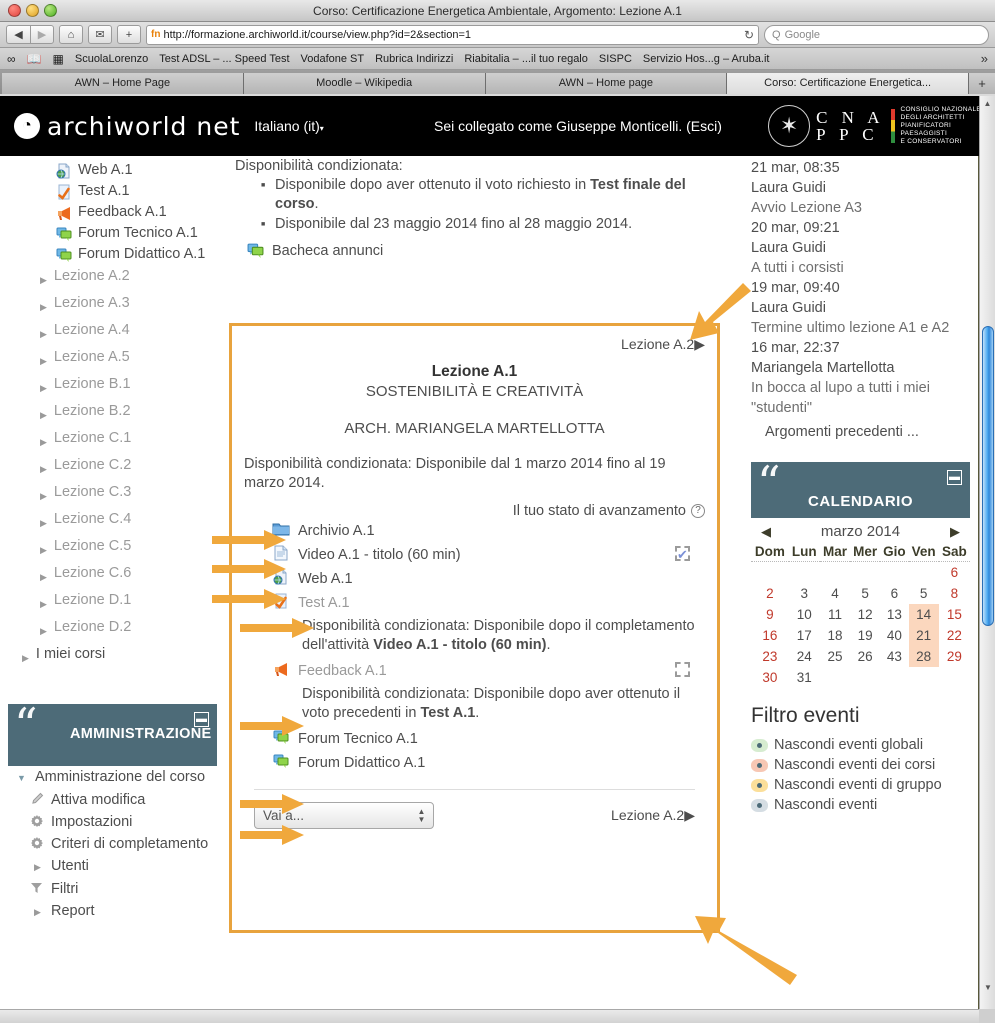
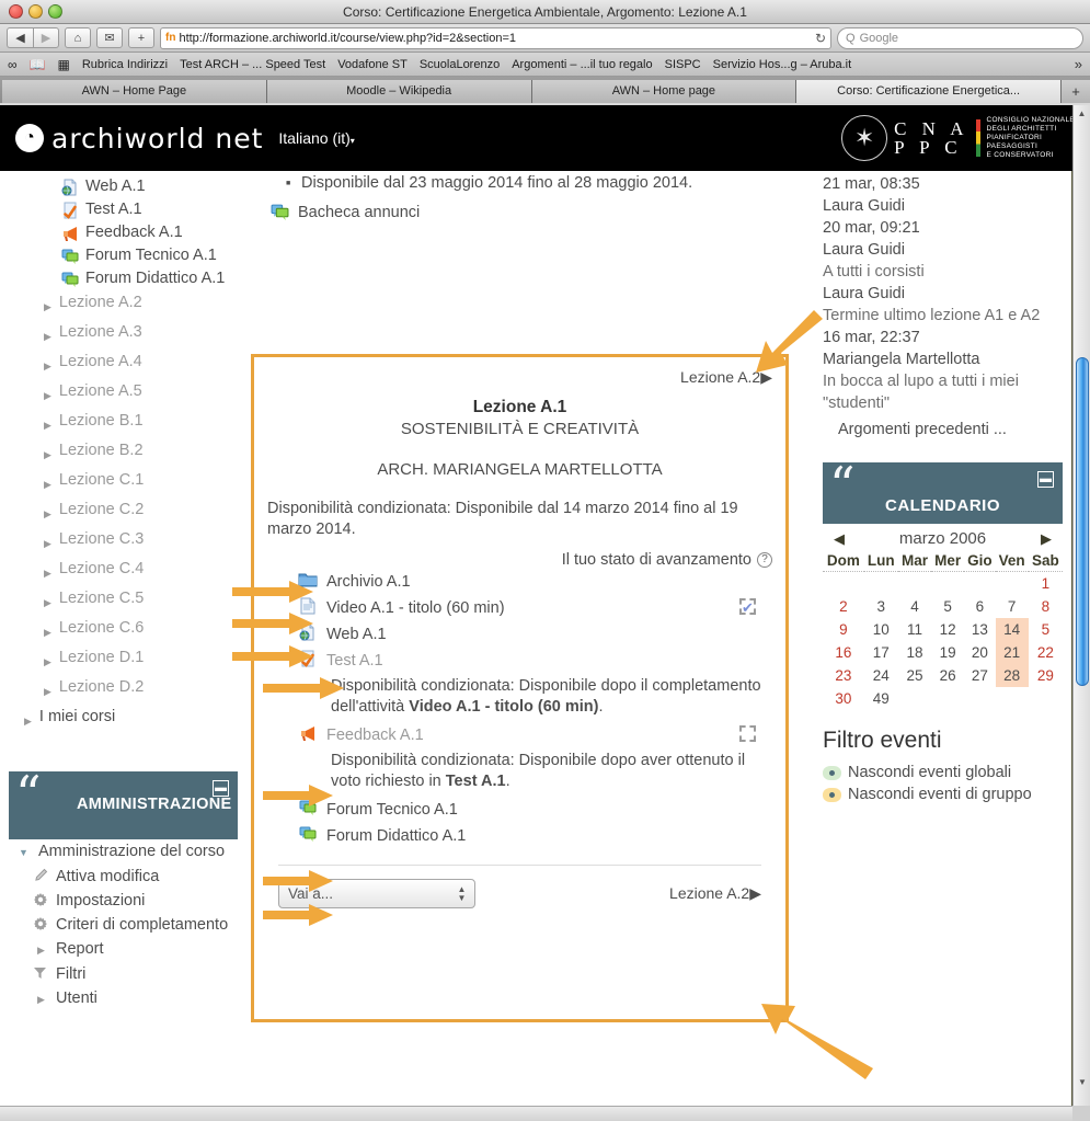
  Corso: Certificazione Energetica Ambientale, Argomento: Lezione A.1
  ◀
  ▶
  ⌂
  ✉
  +
  fn
  http://formazione.archiworld.it/course/view.php?id=2&section=1
  ↻
  Q
  Google
  ∞
  📖
  ▦
- ScuolaLorenzo
+ Rubrica Indirizzi
- Test ADSL – ... Speed Test
+ Test ARCH – ... Speed Test
  Vodafone ST
- Rubrica Indirizzi
+ ScuolaLorenzo
- Riabitalia – ...il tuo regalo
+ Argomenti – ...il tuo regalo
  SISPC
  Servizio Hos...g – Aruba.it
  »
  AWN – Home Page
  Moodle – Wikipedia
  AWN – Home page
  Corso: Certificazione Energetica...
  +
  ◔
  archiworld net
  Italiano (it)▾
- Sei collegato come Giuseppe Monticelli. (Esci)
  ✶
  C N A
  P P C
  Web A.1
  Test A.1
  Feedback A.1
  Forum Tecnico A.1
  Forum Didattico A.1
  ▶
  Lezione A.2
  ▶
  Lezione A.3
  ▶
  Lezione A.4
  ▶
  Lezione A.5
  ▶
  Lezione B.1
  ▶
  Lezione B.2
  ▶
  Lezione C.1
  ▶
  Lezione C.2
  ▶
  Lezione C.3
  ▶
  Lezione C.4
  ▶
  Lezione C.5
  ▶
  Lezione C.6
  ▶
  Lezione D.1
  ▶
  Lezione D.2
  ▶
  I miei corsi
  “
  ▬
  AMMINISTRAZION
  ▼
  Amministrazione del corso
  Attiva modifica
  Impostazioni
  Criteri di completamento
  ▶
- Utenti
+ Report
  Filtri
  ▶
- Report
+ Utenti
- Disponibilità condizionata:
- Disponibile dopo aver ottenuto il voto richiesto in Test finale del corso.
  Disponibile dal 23 maggio 2014 fino al 28 maggio 2014.
  Bacheca annunci
  Lezione A.2▶
  Lezione A.1
  SOSTENIBILITÀ E CREATIVITÀ
  ARCH. MARIANGELA MARTELLOTTA
- Disponibilità condizionata: Disponibile dal 1 marzo 2014 fino al 19 marzo 2014.
+ Disponibilità condizionata: Disponibile dal 14 marzo 2014 fino al 19 marzo 2014.
  Il tuo stato di avanzamento
  ?
  Archivio A.1
  Video A.1 - titolo (60 min)
  Web A.1
  Test A.1
  isponibilità condizionata: Disponibile dopo il completamento dell'attività Video A.1 - titolo (60 min).
  Feedback A.1
- Disponibilità condizionata: Disponibile dopo aver ottenuto il voto precedenti in Test A.1.
+ Disponibilità condizionata: Disponibile dopo aver ottenuto il voto richiesto in Test A.1.
  Forum Tecnico A.1
  Forum Didattico A.1
  Vai a...
  ▲
  ▼
  Lezione A.2▶
  21 mar, 08:35
  Laura Guidi
- Avvio Lezione A3
  20 mar, 09:21
  Laura Guidi
  A tutti i corsisti
- 19 mar, 09:40
  Laura Guidi
  Termine ultimo lezione A1 e A2
  16 mar, 22:37
  Mariangela Martellotta
  In bocca al lupo a tutti i miei "studenti"
  Argomenti precedenti ...
  “
  ▬
  CALENDARIO
  ◀
- marzo 2014
+ marzo 2006
  ▶
  Dom	Lun	Mar	Mer	Gio	Ven	Sab
- 						6
+ 						1
- 2	3	4	5	6	5	8
+ 2	3	4	5	6	7	8
- 9	10	11	12	13	14	15
+ 9	10	11	12	13	14	5
- 16	17	18	19	40	21	22
+ 16	17	18	19	20	21	22
- 23	24	25	26	43	28	29
+ 23	24	25	26	27	28	29
- 30	31
+ 30	49
  Filtro eventi
  Nascondi eventi globali
- Nascondi eventi dei corsi
  Nascondi eventi di gruppo
- Nascondi eventi
  ▲
  ▼
